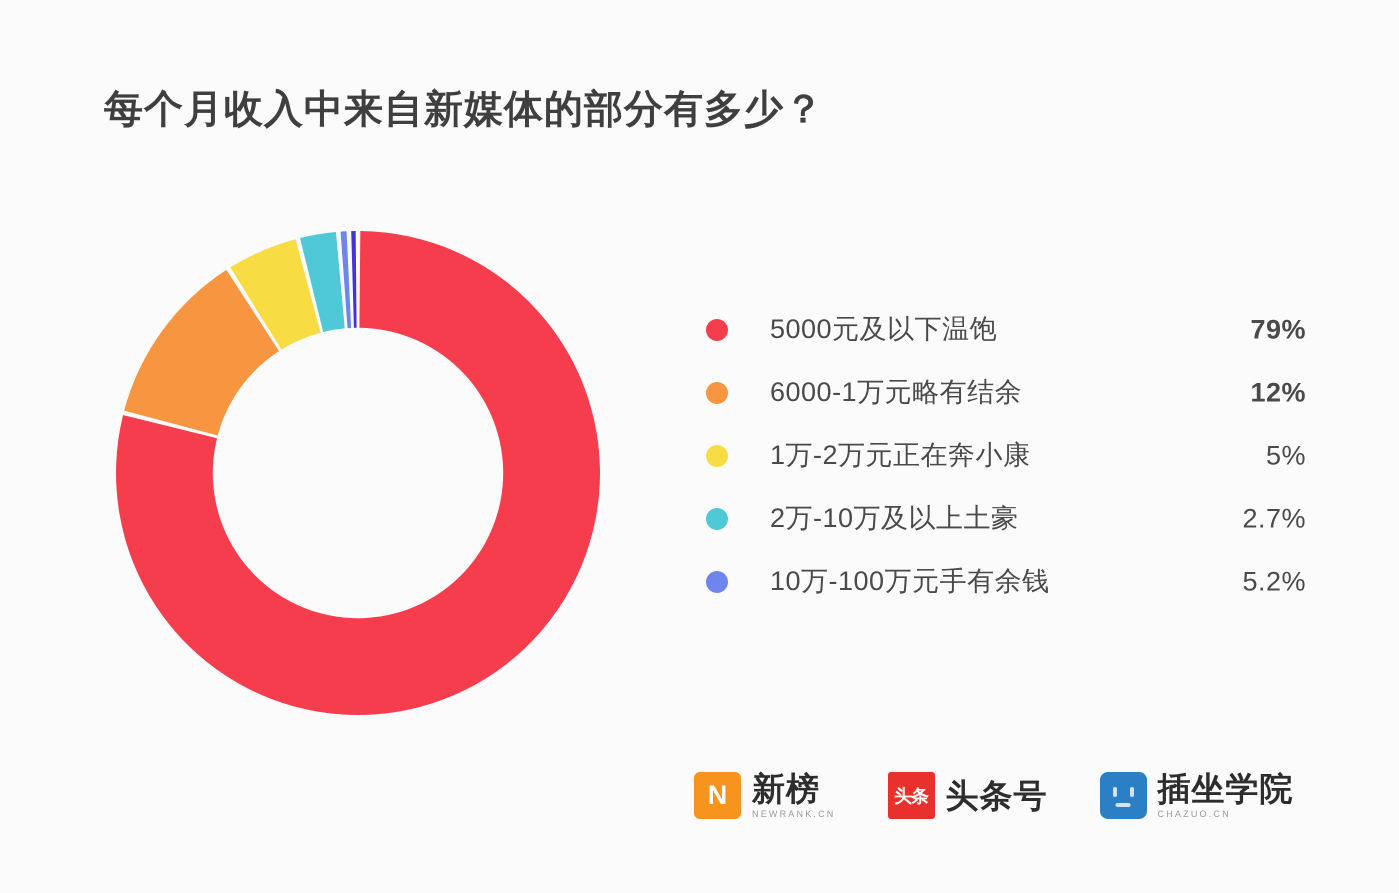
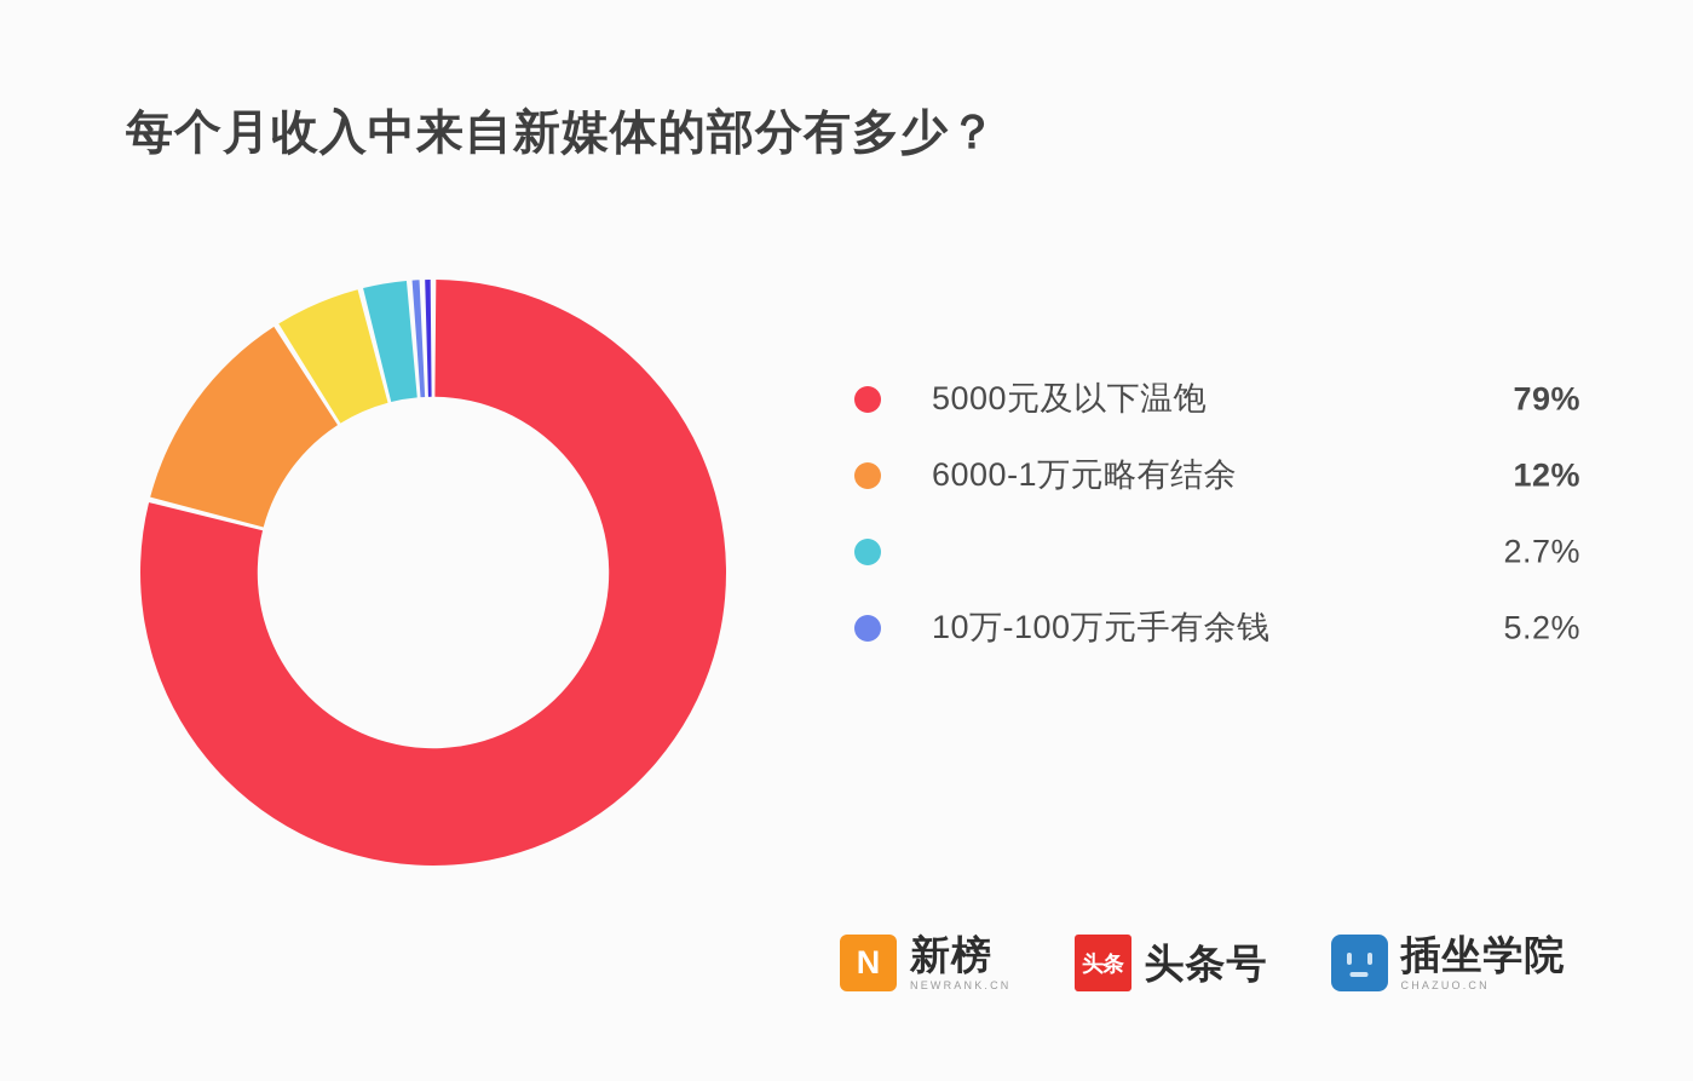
  每个月收入中来自新媒体的部分有多少？
  5000元及以下温饱
  79%
  6000-1万元略有结余
  12%
- 1万-2万元正在奔小康
- 5%
- 2万-10万及以上土豪
  2.7%
  10万-100万元手有余钱
  5.2%
  N
  新榜
  NEWRANK.CN
  头条
  头条号
  插坐学院
  CHAZUO.CN
